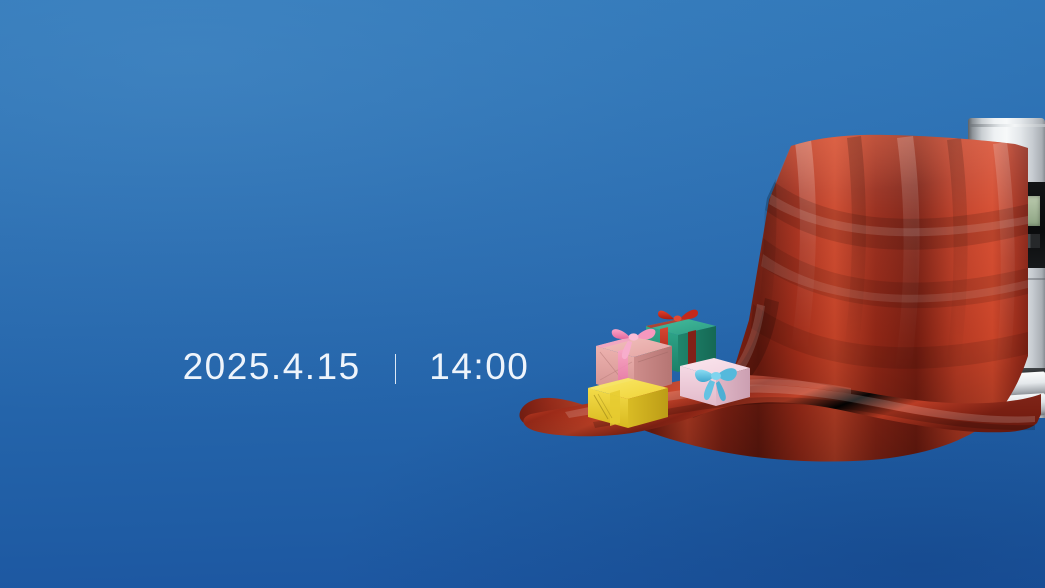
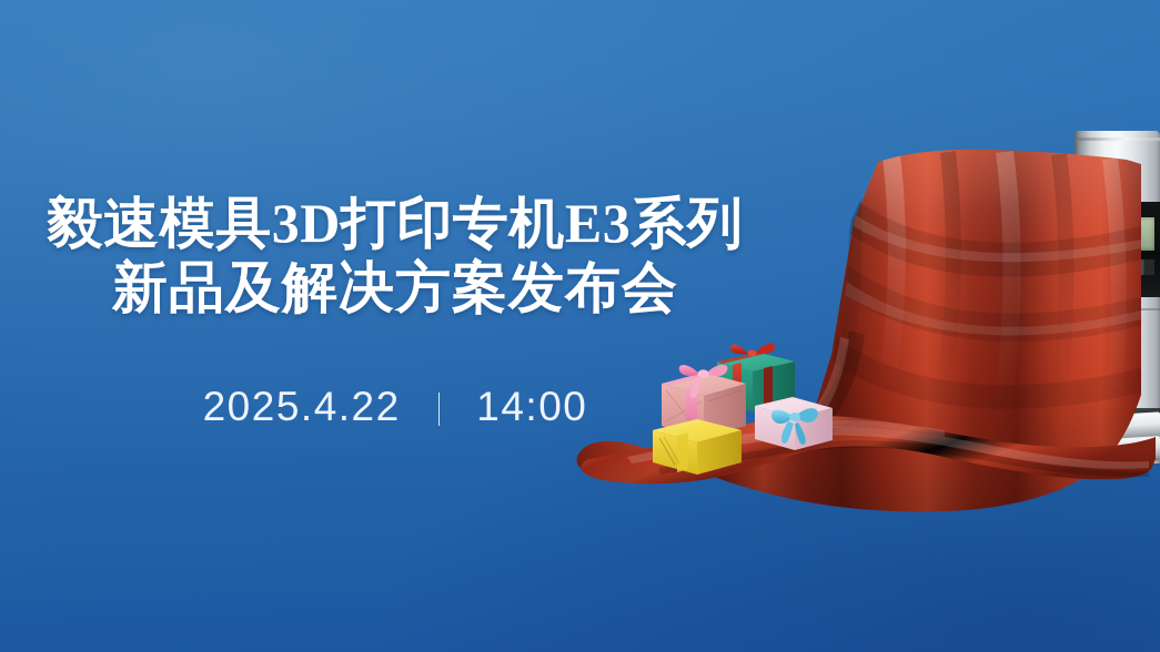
+ 毅速模具3D打印专机E3系列
+ 新品及解决方案发布会
- 2025.4.15 14:00
+ 2025.4.22 14:00
